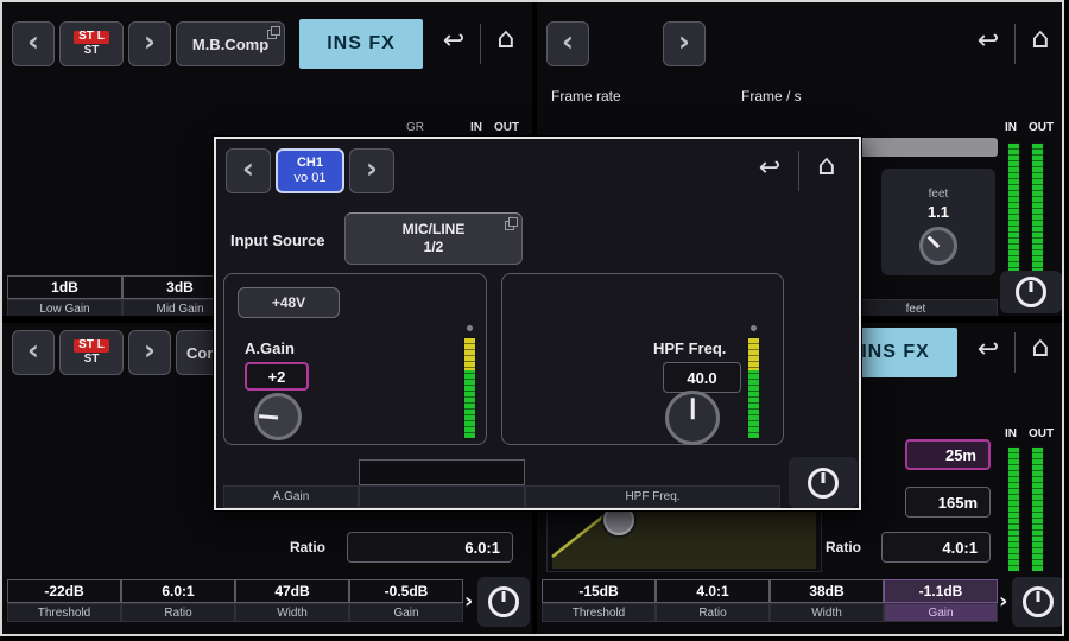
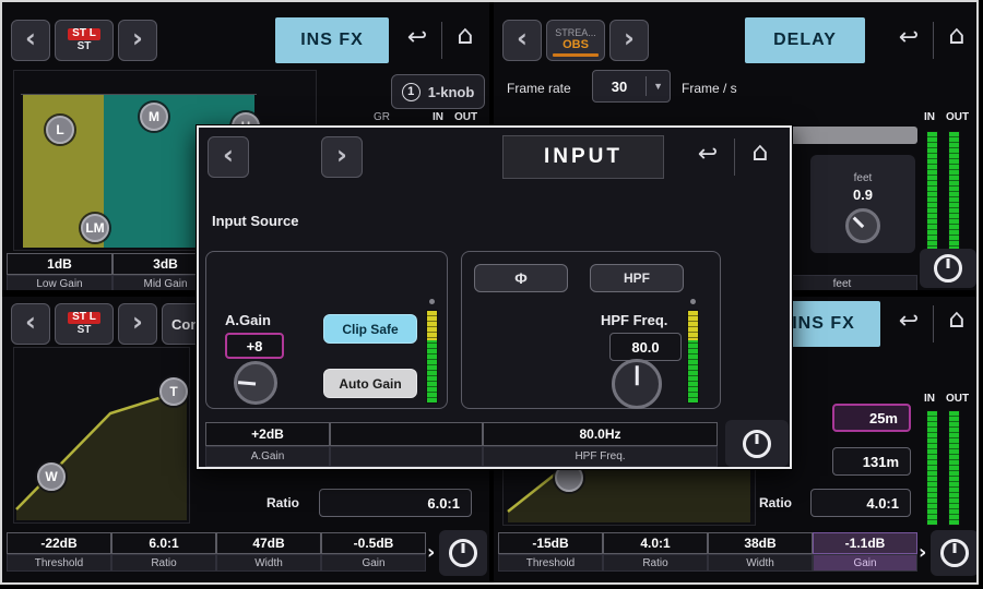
  ‹
  ST L
  ST
  ›
- M.B.Comp
  INS FX
  ↩
  ⌂
+ 1
+ 1-knob
+ L
+ M
+ LM
  GR
  IN
  OUT
  1dB
  3dB
  Low Gain
  Mid Gain
  ‹
+ STREA...
+ OBS
  ›
+ DELAY
  ↩
  ⌂
  Frame rate
+ 30
+ ▼
  Frame / s
  feet
- 1.1
+ 0.9
  IN
  OUT
  feet
  ‹
  ST L
  ST
  ›
  Con
+ T
+ W
  Ratio
  6.0:1
  -22dB
  6.0:1
  47dB
  -0.5dB
  Threshold
  Ratio
  Width
  Gain
  ›
  INS FX
  ↩
  ⌂
  IN
  OUT
  25m
- 165m
+ 131m
  Ratio
  4.0:1
  -15dB
  4.0:1
  38dB
  -1.1dB
  Threshold
  Ratio
  Width
  Gain
  ›
  ‹
- CH1
- vo 01
  ›
+ INPUT
  ↩
  ⌂
  Input Source
- MIC/LINE
- 1/2
- +48V
  A.Gain
- +2
+ +8
+ Clip Safe
+ Auto Gain
+ Φ
+ HPF
  HPF Freq.
- 40.0
+ 80.0
+ +2dB
+ 80.0Hz
  A.Gain
  HPF Freq.
